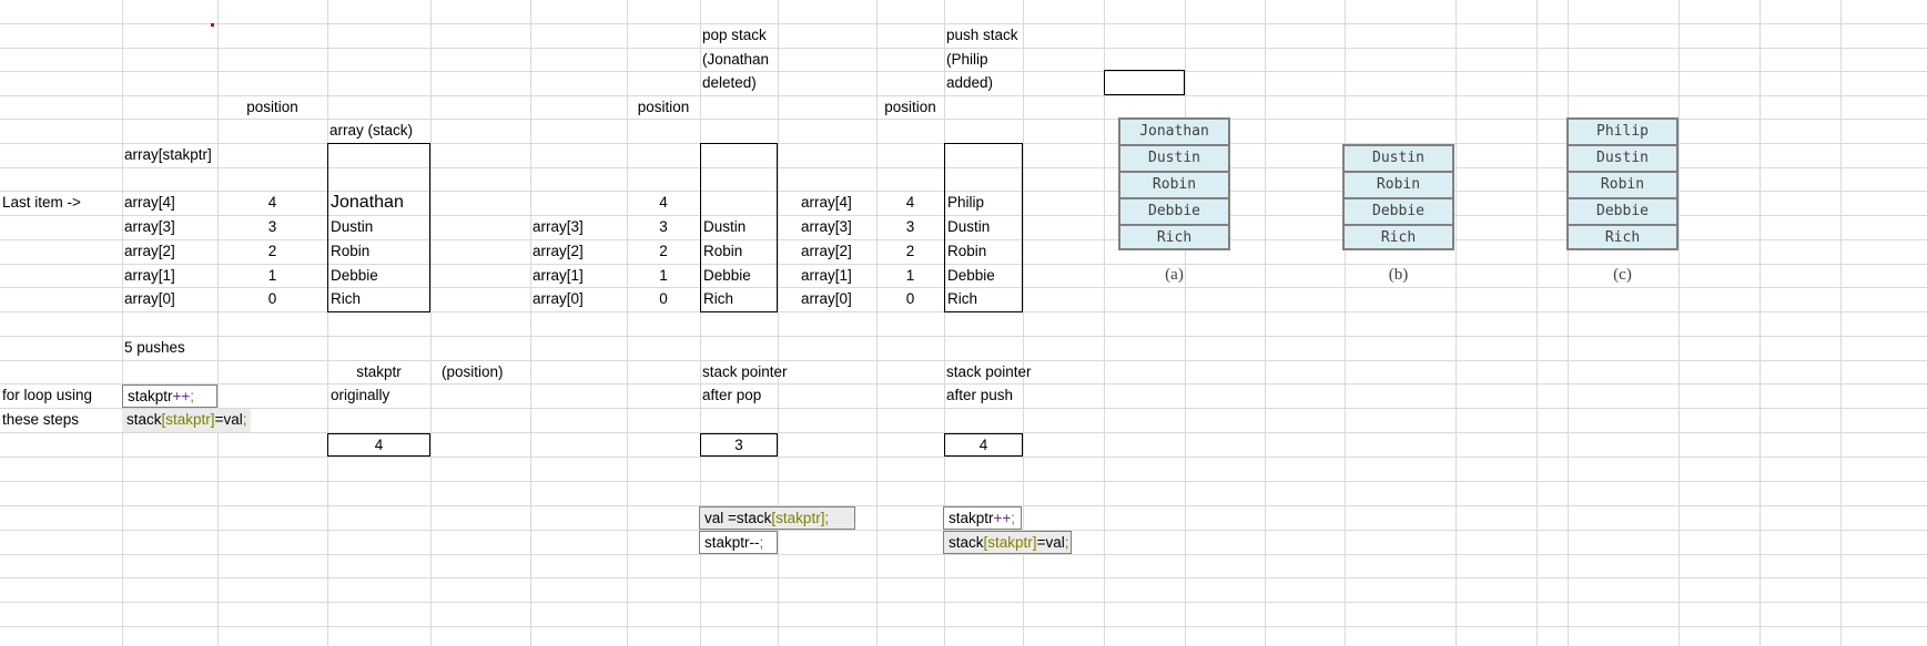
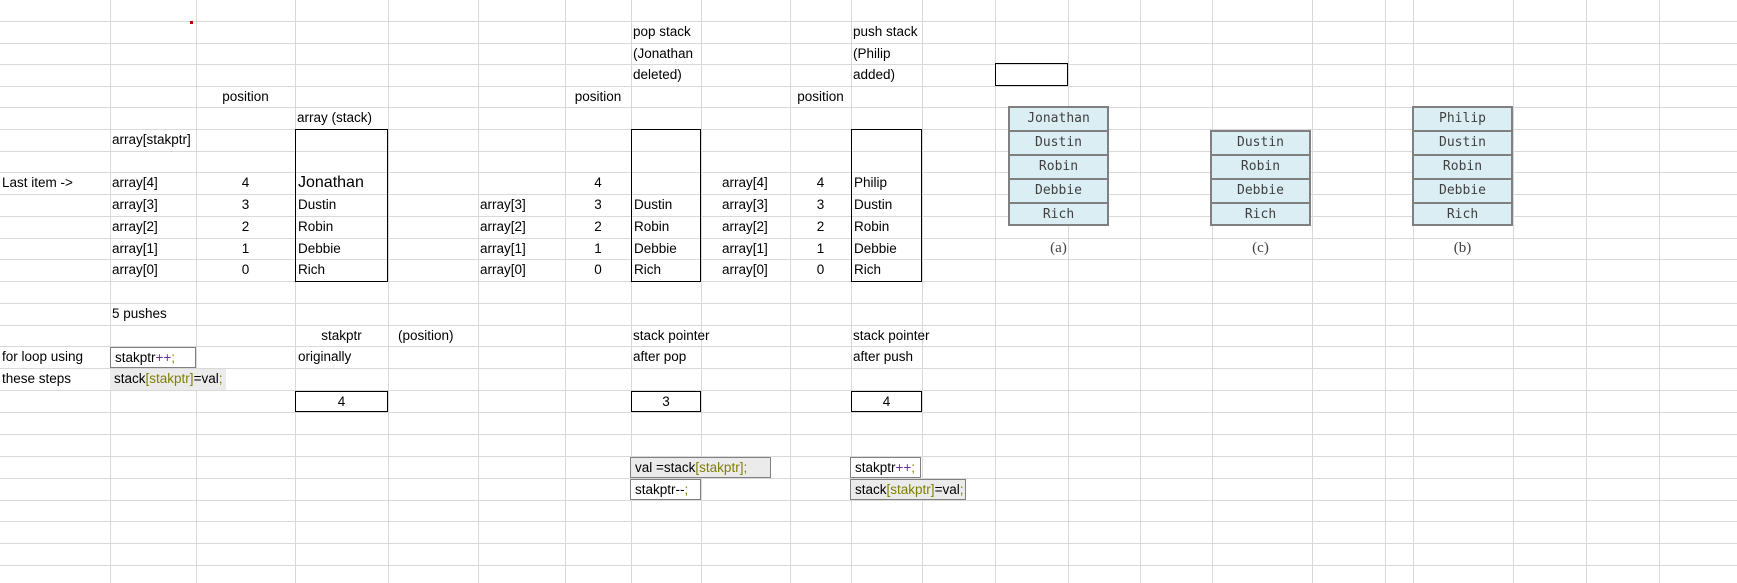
  pop stack
  (Jonathan
  deleted)
  push stack
  (Philip
  added)
  position
  position
  position
  array (stack)
  array[stakptr]
  Last item ->
  array[4]
  array[3]
  array[2]
  array[1]
  array[0]
  4
  3
  2
  1
  0
  Jonathan
  Dustin
  Robin
  Debbie
  Rich
  array[3]
  array[2]
  array[1]
  array[0]
  4
  3
  2
  1
  0
  Dustin
  Robin
  Debbie
  Rich
  array[4]
  array[3]
  array[2]
  array[1]
  array[0]
  4
  3
  2
  1
  0
  Philip
  Dustin
  Robin
  Debbie
  Rich
  Jonathan
  Dustin
  Robin
  Debbie
  Rich
  (a)
  Dustin
  Robin
  Debbie
  Rich
- (b)
+ (c)
  Philip
  Dustin
  Robin
  Debbie
  Rich
- (c)
+ (b)
  5 pushes
  stakptr
  (position)
  stack pointer
  stack pointer
  for loop using
  these steps
  originally
  after pop
  after push
  stakptr++;
  stack[stakptr]=val;
  4
  3
  4
  val =stack[stakptr];
  stakptr--;
  stakptr++;
  stack[stakptr]=val;
